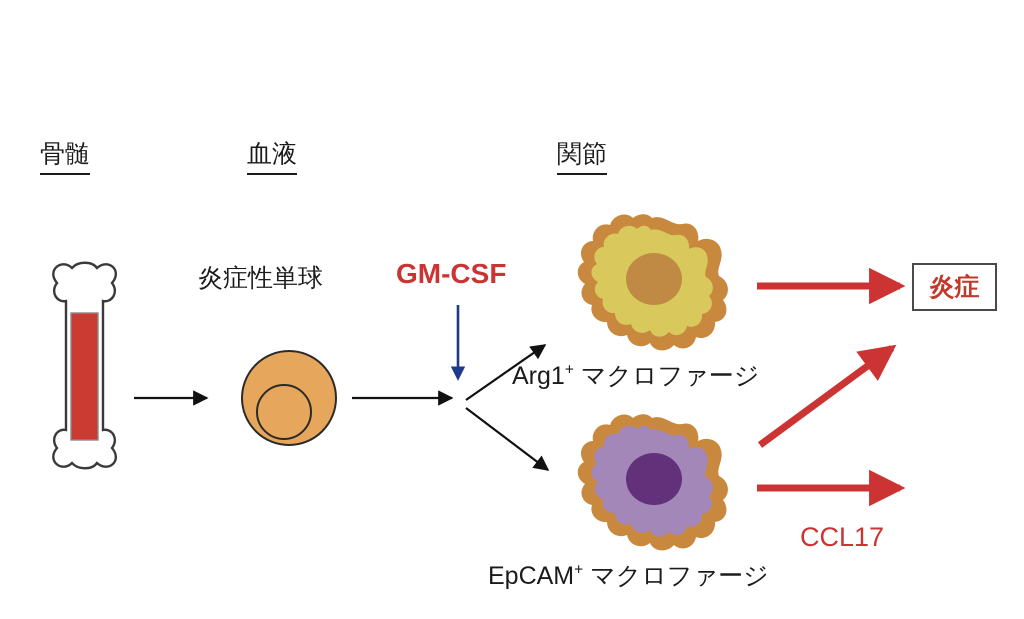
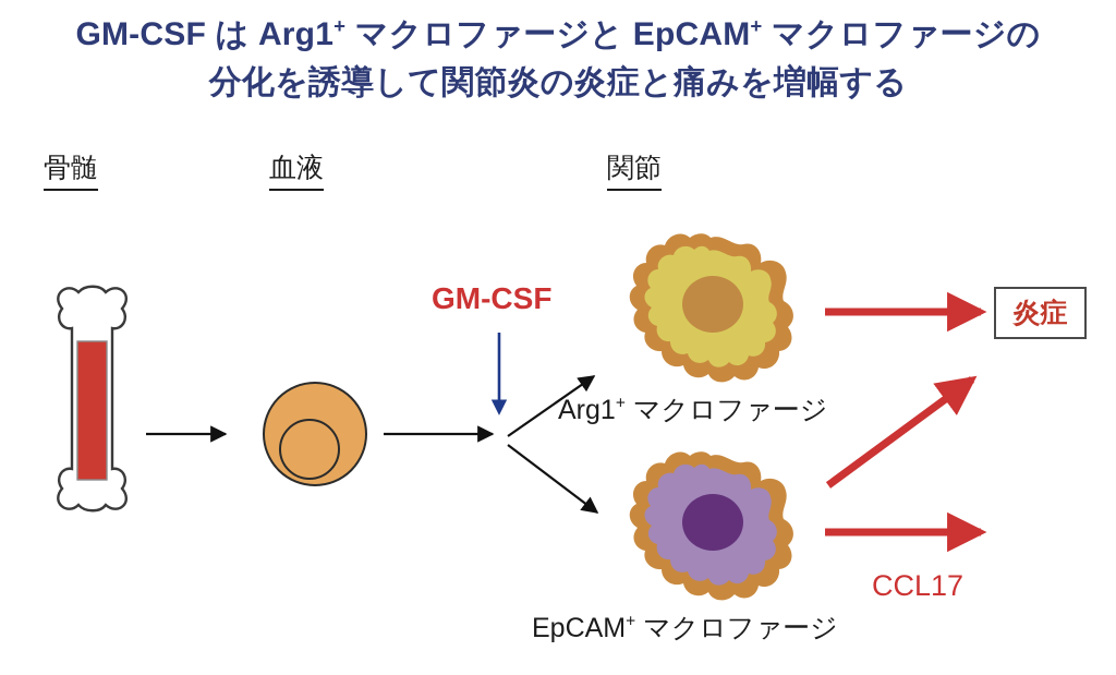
+ GM-CSF は Arg1+ マクロファージと EpCAM+ マクロファージの
+ 分化を誘導して関節炎の炎症と痛みを増幅する
  骨髄
  血液
  関節
- 炎症性単球
  GM-CSF
  Arg1+ マクロファージ
  EpCAM+ マクロファージ
  CCL17
  炎症
